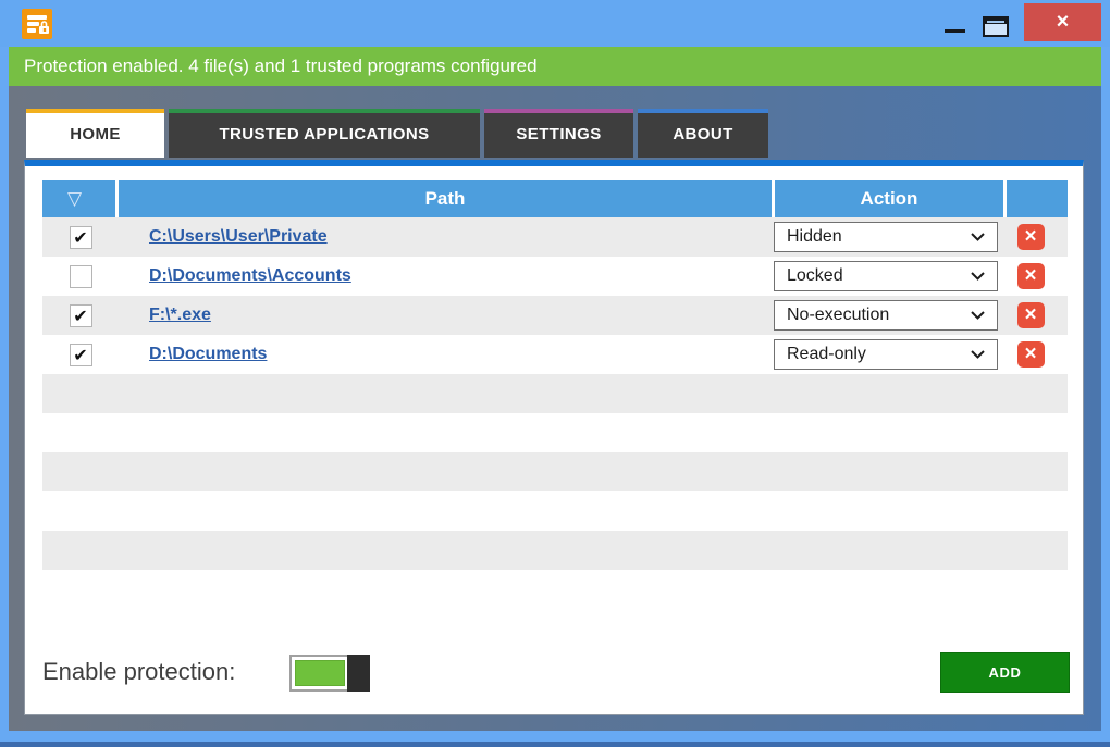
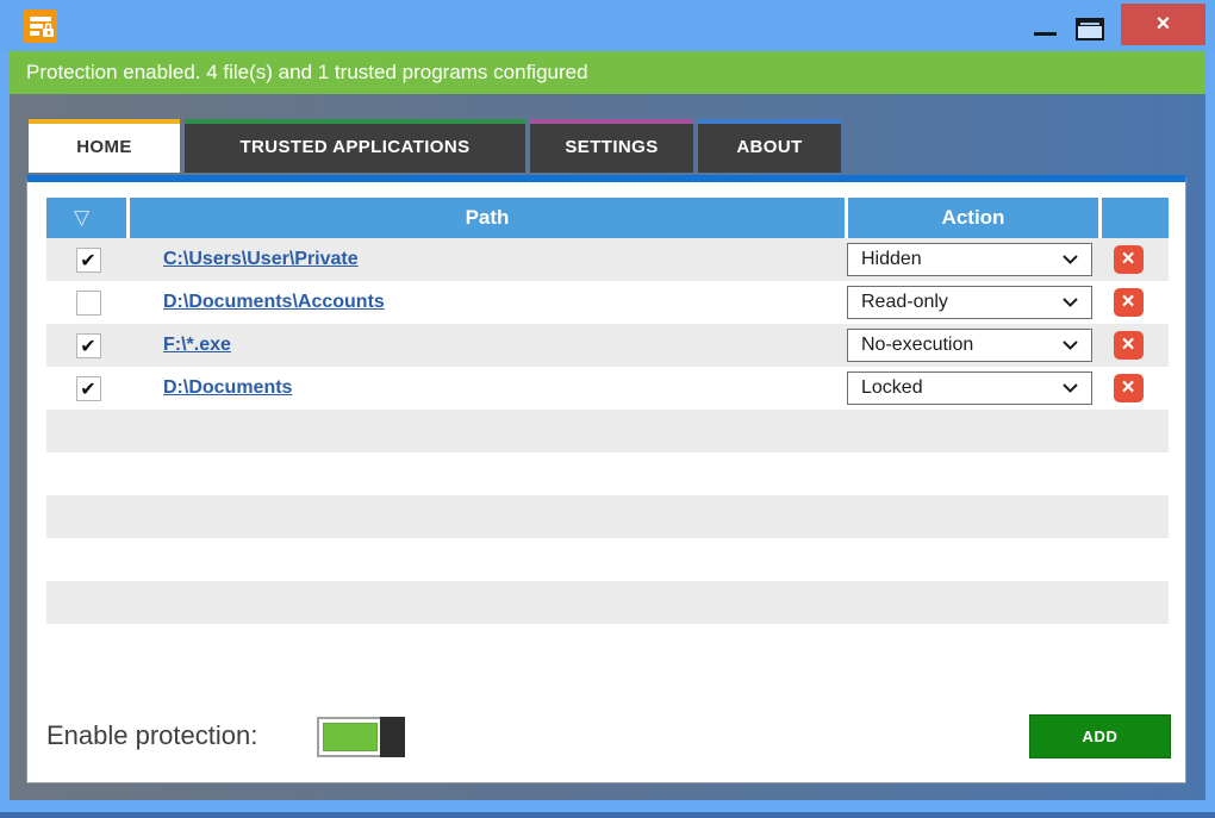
  ×
  Protection enabled. 4 file(s) and 1 trusted programs configured
  HOME
  TRUSTED APPLICATIONS
  SETTINGS
  ABOUT
  ▽
  Path
  Action
  ✔
  C:\Users\User\Private
  Hidden
  ×
  D:\Documents\Accounts
- Locked
+ Read-only
  ×
  ✔
  F:\*.exe
  No-execution
  ×
  ✔
  D:\Documents
- Read-only
+ Locked
  ×
  Enable protection:
  ADD
